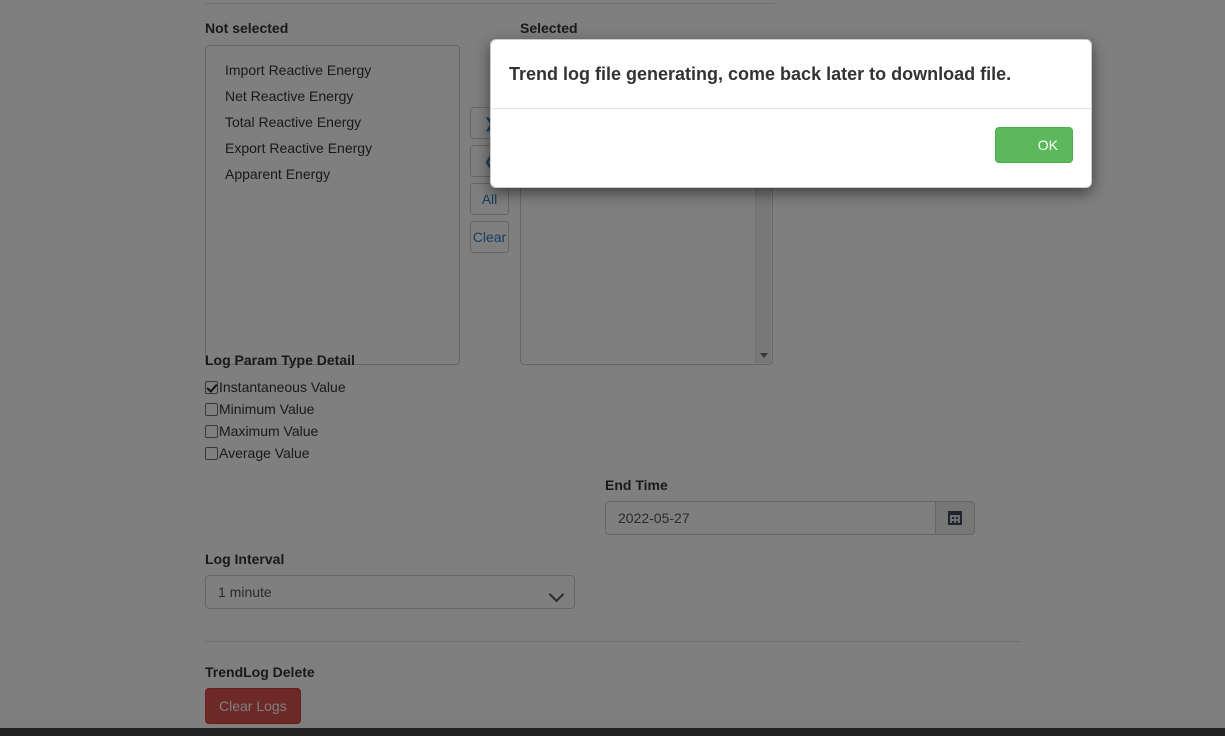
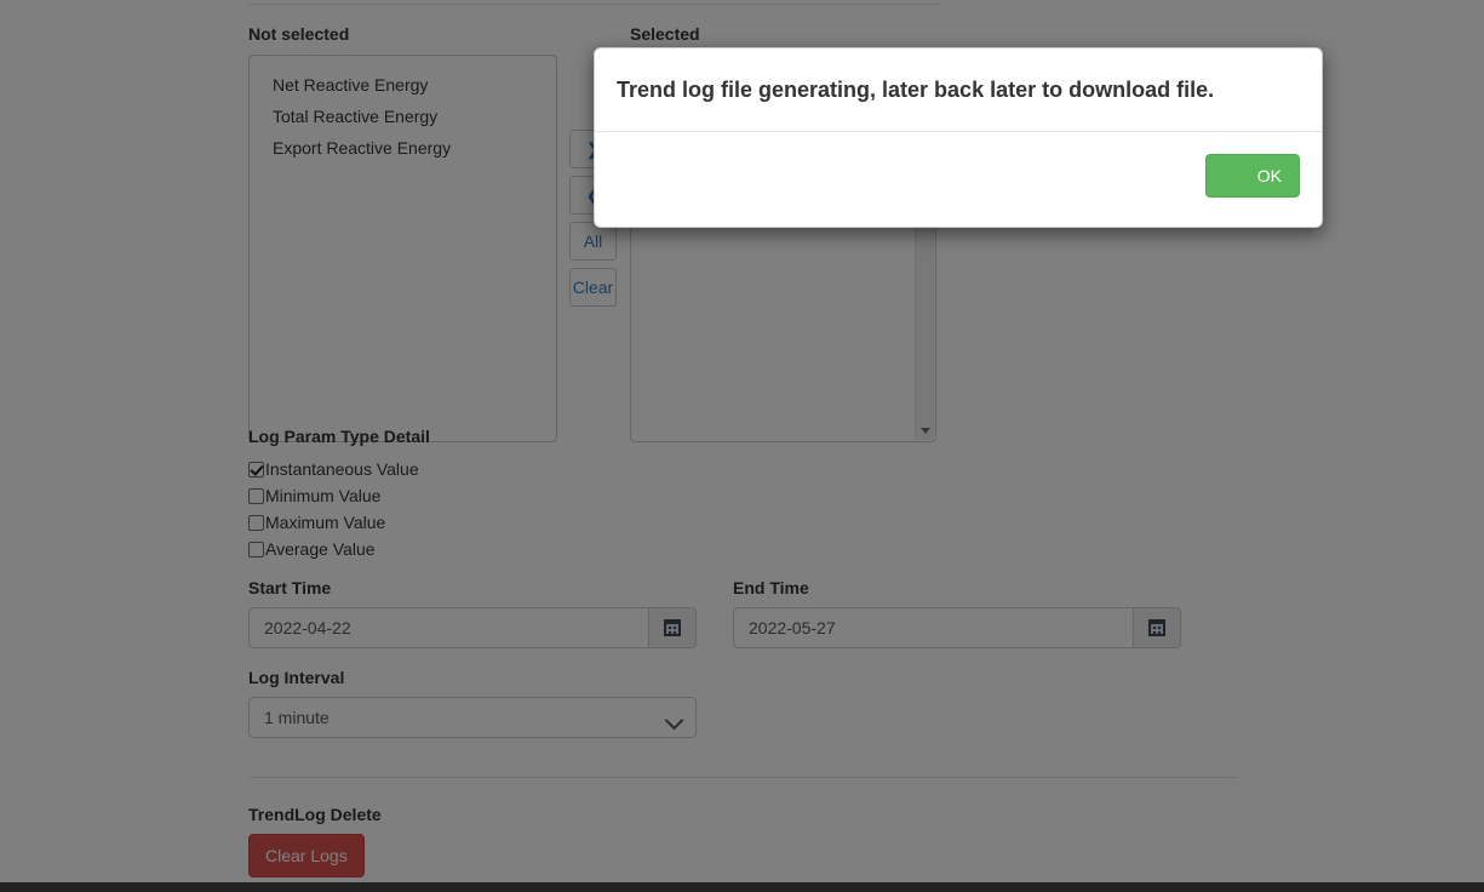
  Not selected
  Selected
- Import Reactive Energy
  Net Reactive Energy
  Total Reactive Energy
  Export Reactive Energy
- Apparent Energy
  All
  Clear
  Log Param Type Detail
  Instantaneous Value
  Minimum Value
  Maximum Value
  Average Value
+ Start Time
+ 2022-04-22
  End Time
  2022-05-27
  Log Interval
  1 minute
  TrendLog Delete
  Clear Logs
- Trend log file generating, come back later to download file.
+ Trend log file generating, later back later to download file.
  OK
